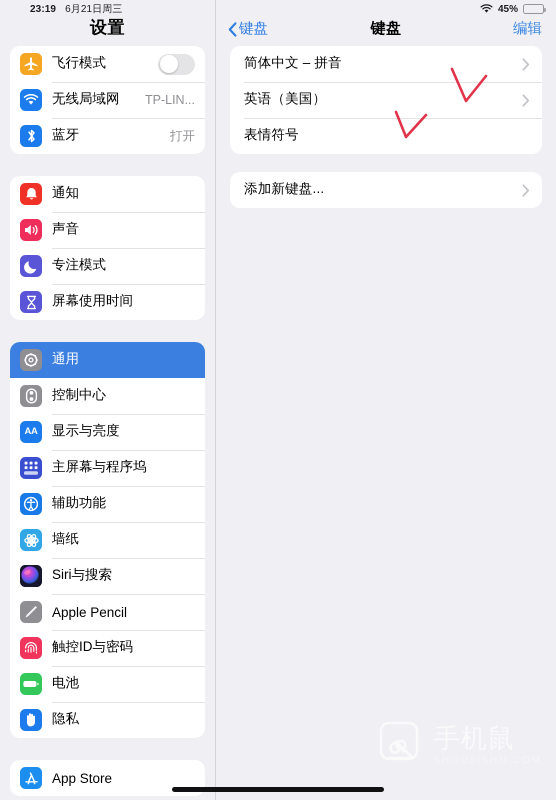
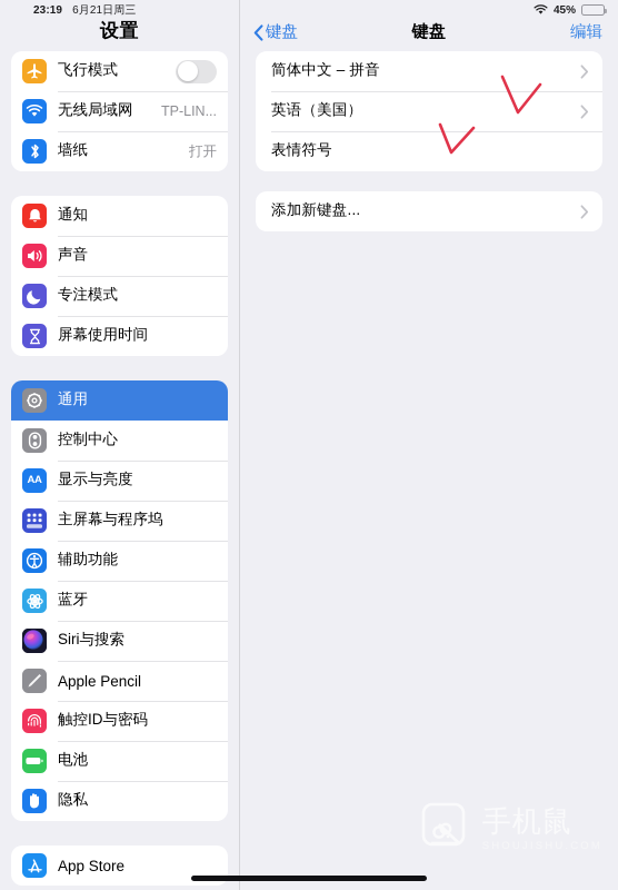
  23:19
  6月21日周三
  45%
  设置
  飞行模式
  无线局域网
  TP-LIN...
- 蓝牙
+ 墙纸
  打开
  通知
  声音
  专注模式
  屏幕使用时间
  通用
  控制中心
  AA
  显示与亮度
  主屏幕与程序坞
  辅助功能
- 墙纸
+ 蓝牙
  Siri与搜索
  Apple Pencil
  触控ID与密码
  电池
  隐私
  App Store
  键盘
  编辑
  键盘
  简体中文 – 拼音
  英语（美国）
  表情符号
  添加新键盘...
